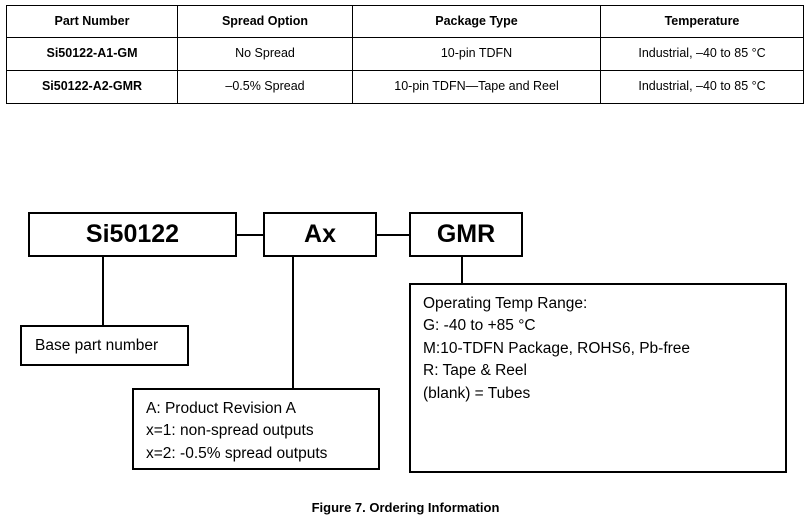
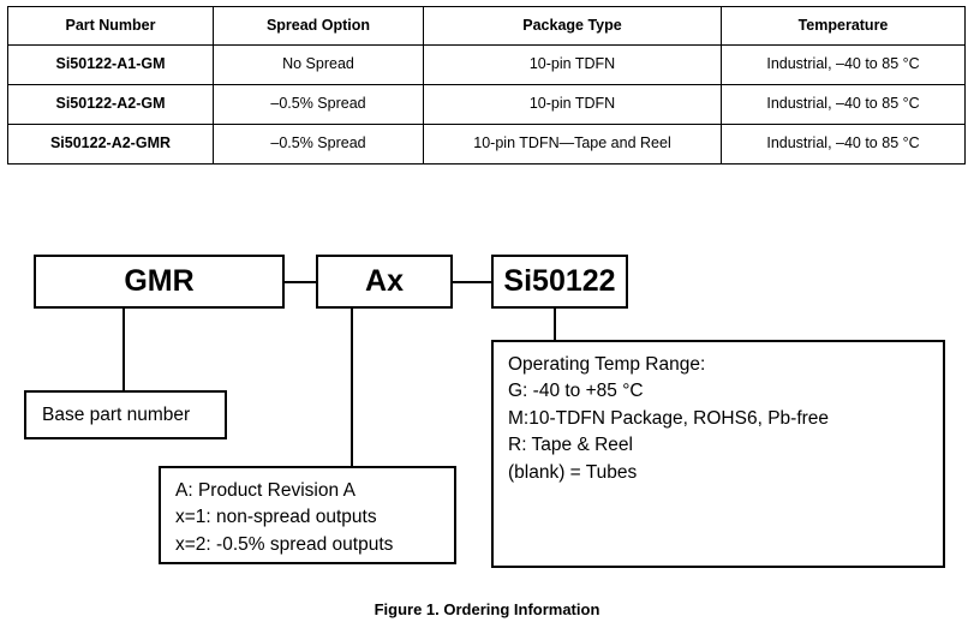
  Part Number	Spread Option	Package Type	Temperature
  Si50122-A1-GM	No Spread	10-pin TDFN	Industrial, –40 to 85 °C
+ Si50122-A2-GM	–0.5% Spread	10-pin TDFN	Industrial, –40 to 85 °C
  Si50122-A2-GMR	–0.5% Spread	10-pin TDFN—Tape and Reel	Industrial, –40 to 85 °C
- Si50122
+ GMR
  Ax
- GMR
+ Si50122
  Base part number
  A: Product Revision A
  x=1: non-spread outputs
  x=2: -0.5% spread outputs
  Operating Temp Range:
  G: -40 to +85 °C
  M:10-TDFN Package, ROHS6, Pb-free
  R: Tape & Reel
  (blank) = Tubes
- Figure 7. Ordering Information
+ Figure 1. Ordering Information
